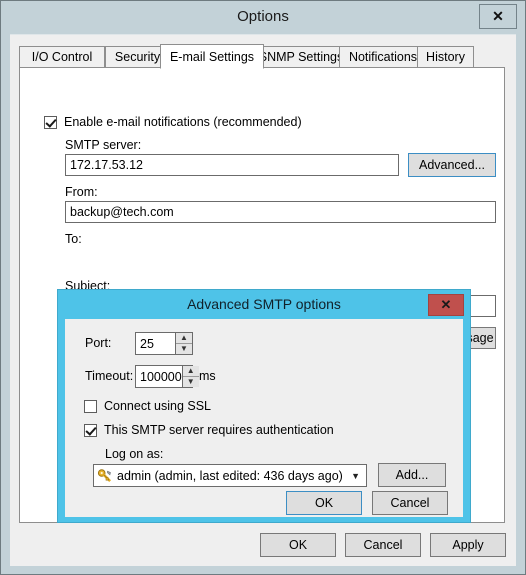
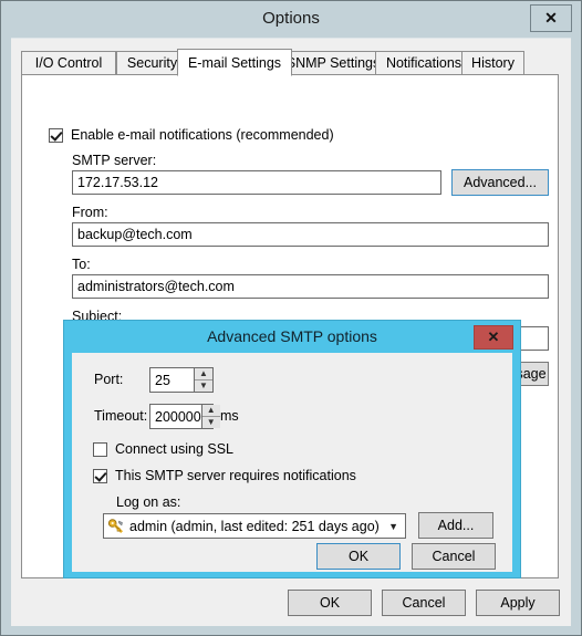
  Options
  ✕
  I/O Control
  Security
  E-mail Settings
  NMP Setting
  Notifications
  History
  Enable e-mail notifications (recommended)
  SMTP server:
  172.17.53.12
  Advanced...
  From:
  backup@tech.com
  To:
+ administrators@tech.com
  Subject:
  OK
  Cancel
  Apply
  Advanced SMTP options
  ✕
  Port:
  25
  ▲
  ▼
  Timeout:
- 100000
+ 200000
  ▲
  ▼
  ms
  Connect using SSL
- This SMTP server requires authentication
+ This SMTP server requires notifications
  Log on as:
- admin (admin, last edited: 436 days ago)
+ admin (admin, last edited: 251 days ago)
  ▼
  Add...
  OK
  Cancel
